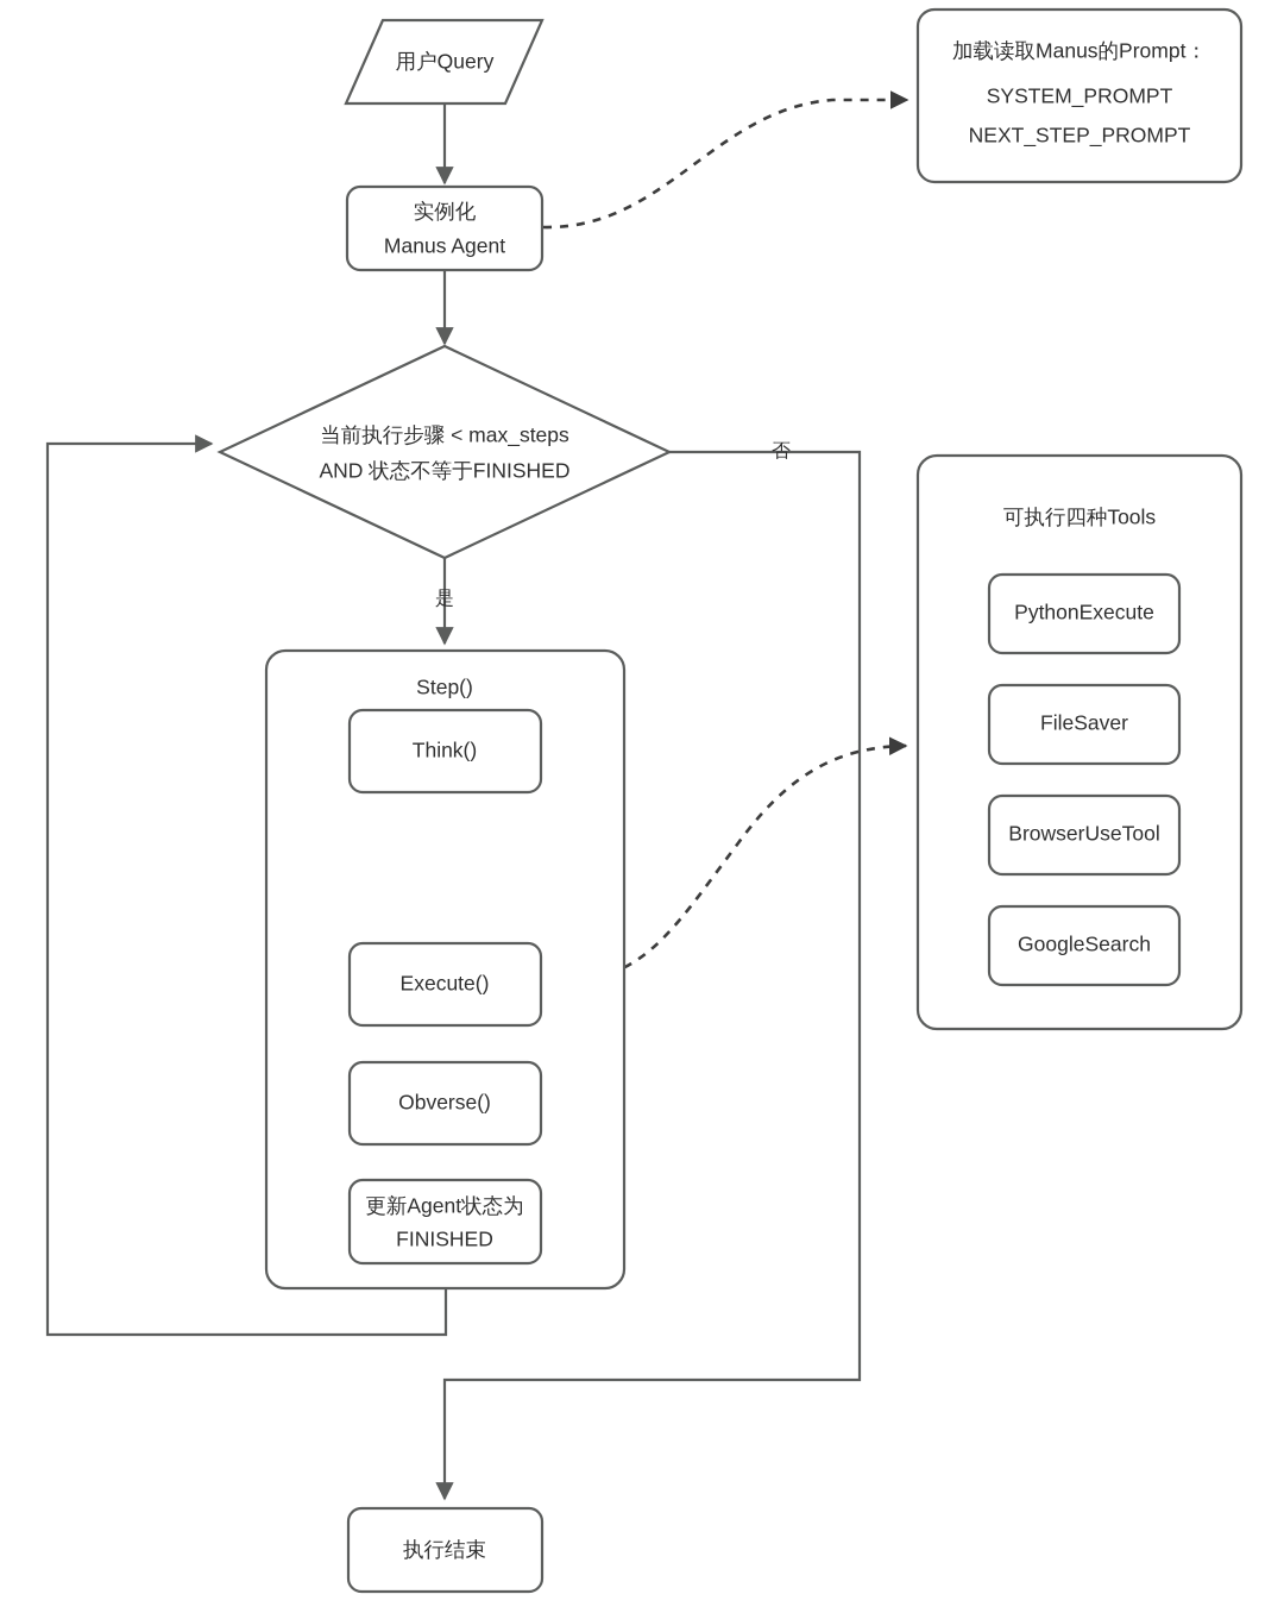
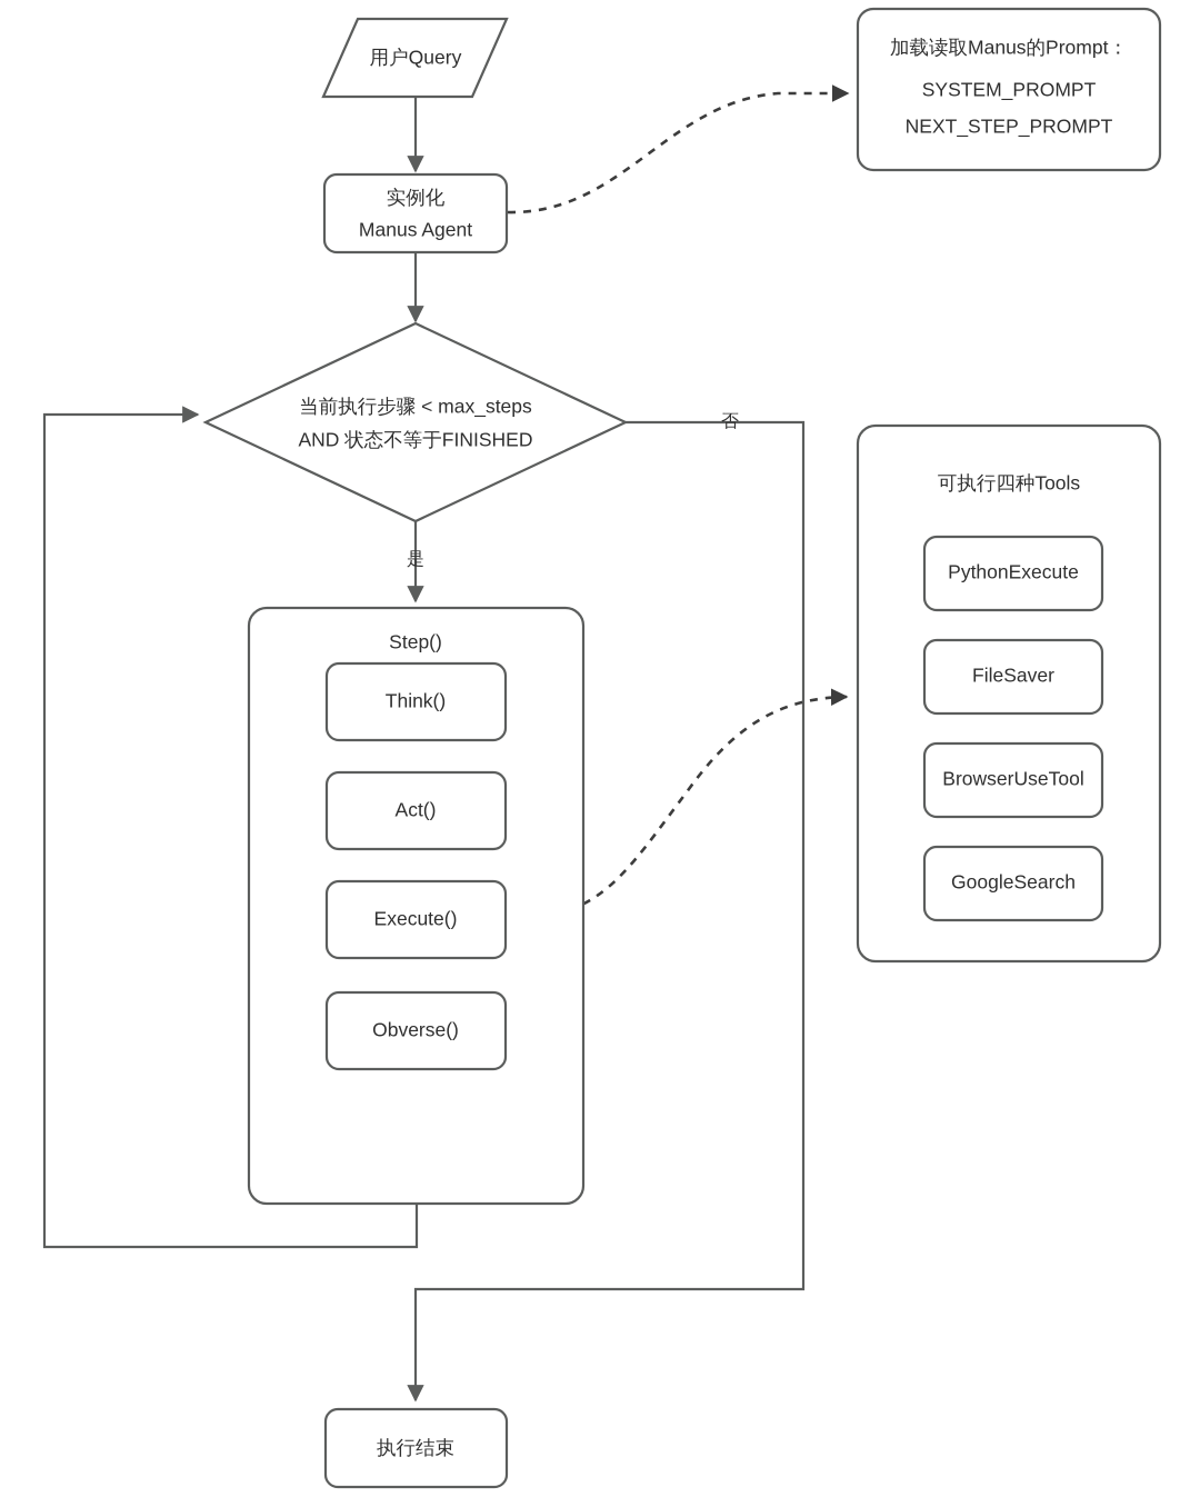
  用户Query
  实例化
  Manus Agent
  加载读取Manus的Prompt：
  SYSTEM_PROMPT
  NEXT_STEP_PROMPT
  当前执行步骤 < max_steps
  AND 状态不等于FINISHED
  否
  是
  Step()
  Think()
+ Act()
  Execute()
  Obverse()
- 更新Agent状态为
- FINISHED
  可执行四种Tools
  PythonExecute
  FileSaver
  BrowserUseTool
  GoogleSearch
  执行结束
